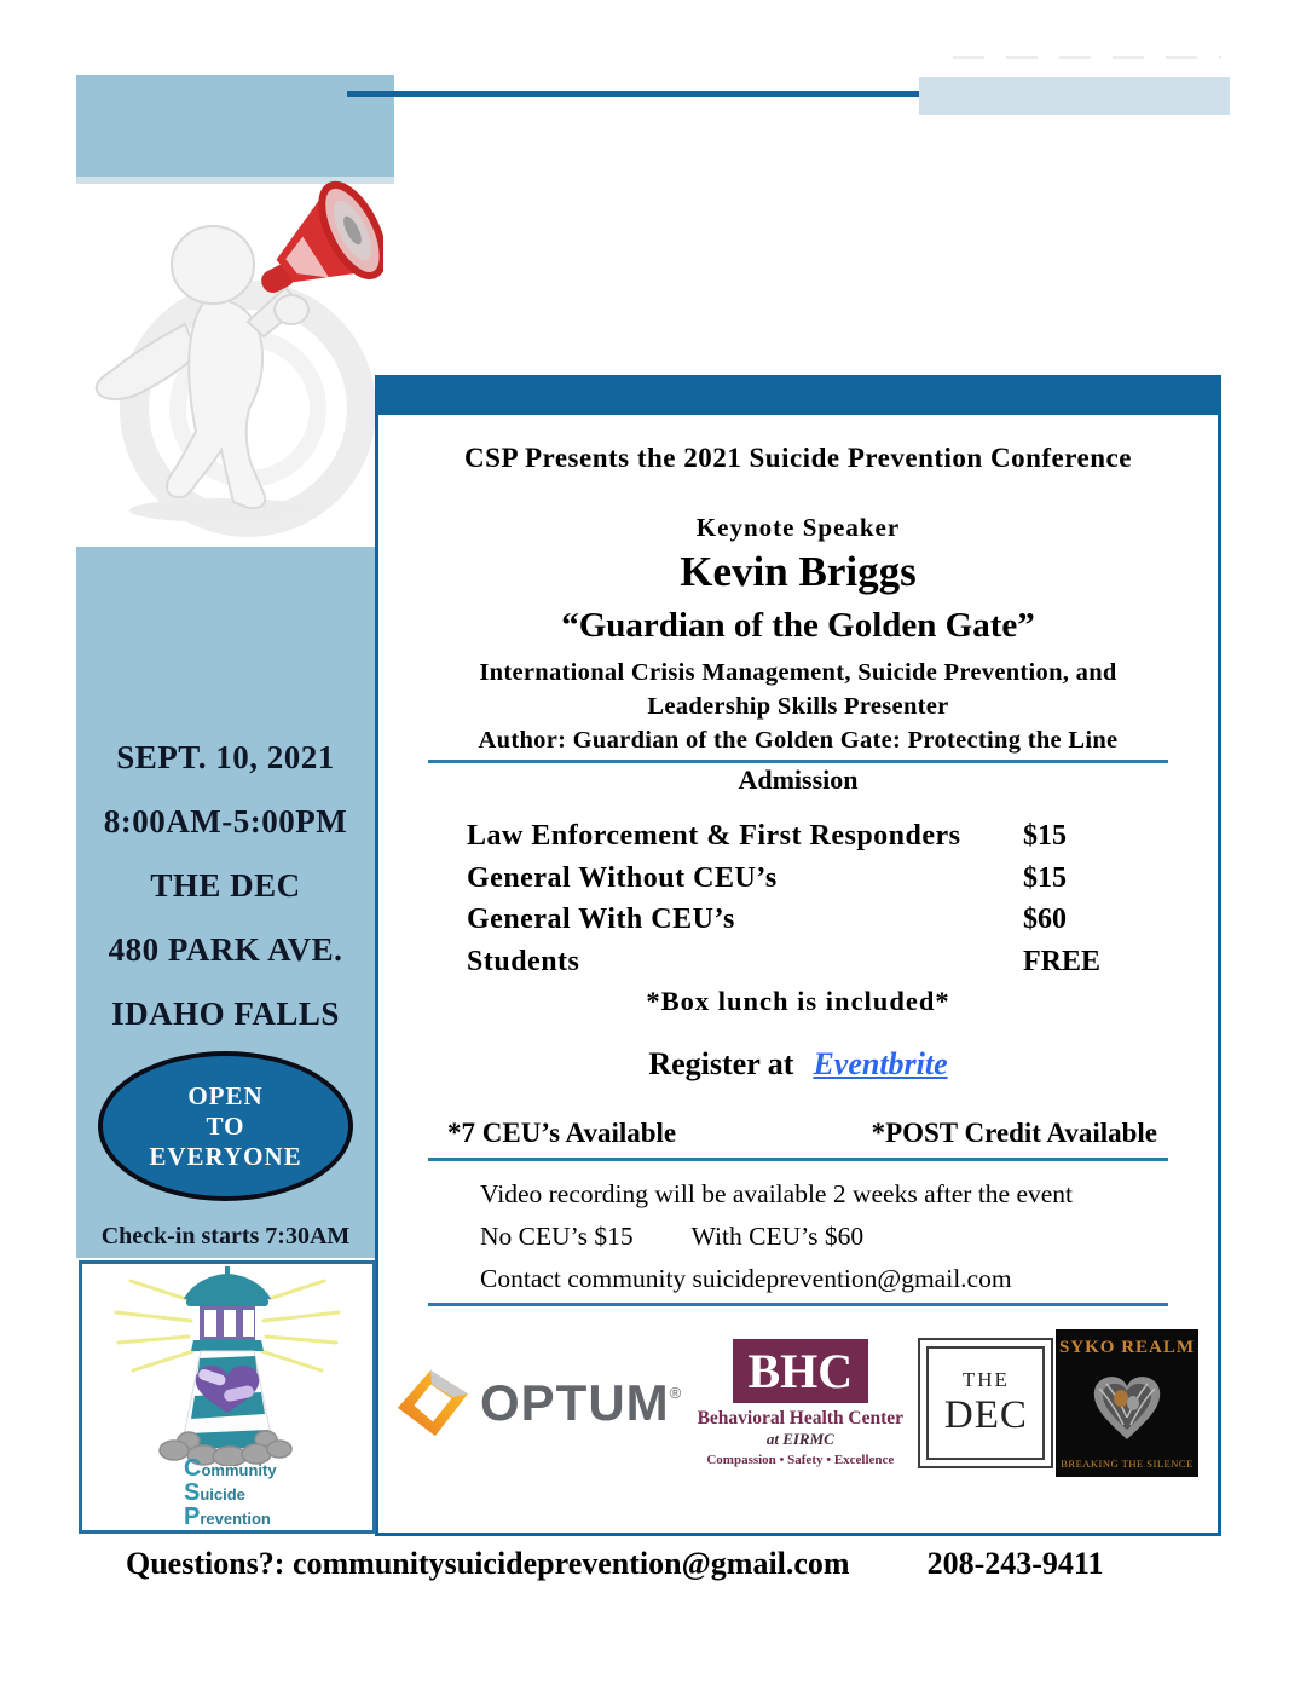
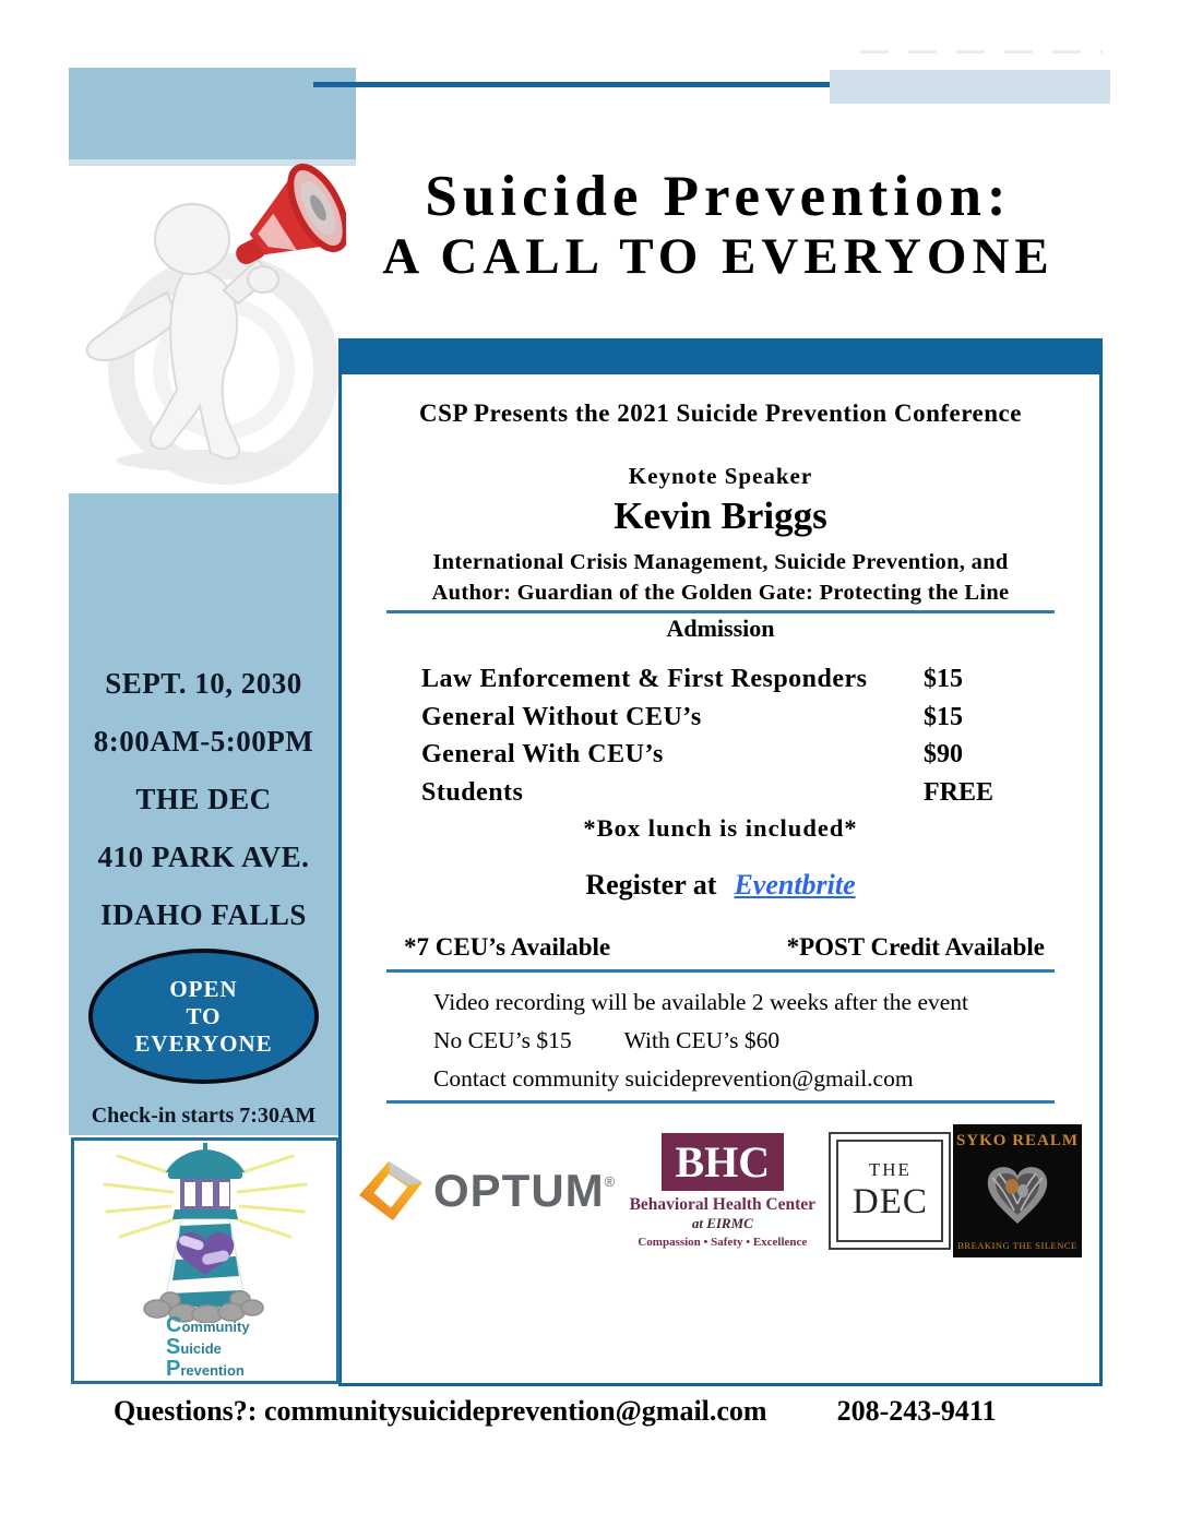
+ Suicide Prevention:
+ A CALL TO EVERYONE
  CSP Presents the 2021 Suicide Prevention Conference
  Keynote Speaker
  Kevin Briggs
- “Guardian of the Golden Gate”
  International Crisis Management, Suicide Prevention, and
- Leadership Skills Presenter
  Author: Guardian of the Golden Gate: Protecting the Line
  Admission
  Law Enforcement & First Responders
  $15
  General Without CEU’s
  $15
  General With CEU’s
- $60
+ $90
  Students
  FREE
  *Box lunch is included*
  Register at Eventbrite
  *7 CEU’s Available
  *POST Credit Available
  Video recording will be available 2 weeks after the event
  No CEU’s $15 With CEU’s $60
  Contact community suicideprevention@gmail.com
  OPTUM®
  BHC
  Behavioral Health Center
  at EIRMC
  Compassion • Safety • Excellence
  THE
  DEC
  SYKO REALM
  BREAKING THE SILENCE
- SEPT. 10, 2021
+ SEPT. 10, 2030
  8:00AM-5:00PM
  THE DEC
- 480 PARK AVE.
+ 410 PARK AVE.
  IDAHO FALLS
  OPEN
  TO
  EVERYONE
  Check-in starts 7:30AM
  Community
  Suicide
  Prevention
  Questions?: communitysuicideprevention@gmail.com
  208-243-9411
